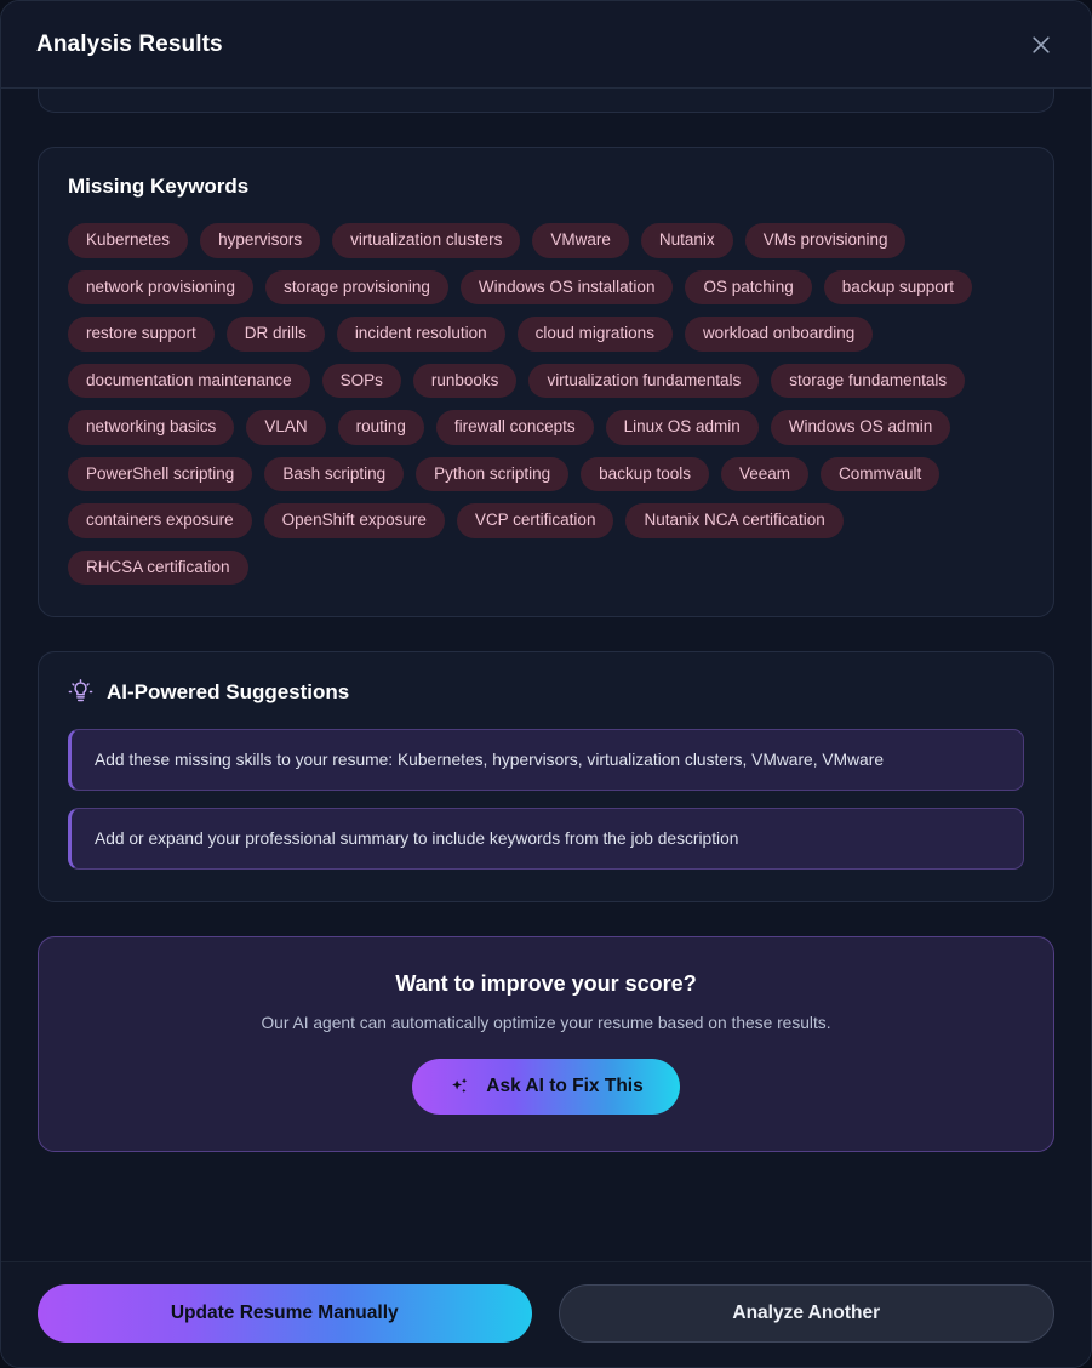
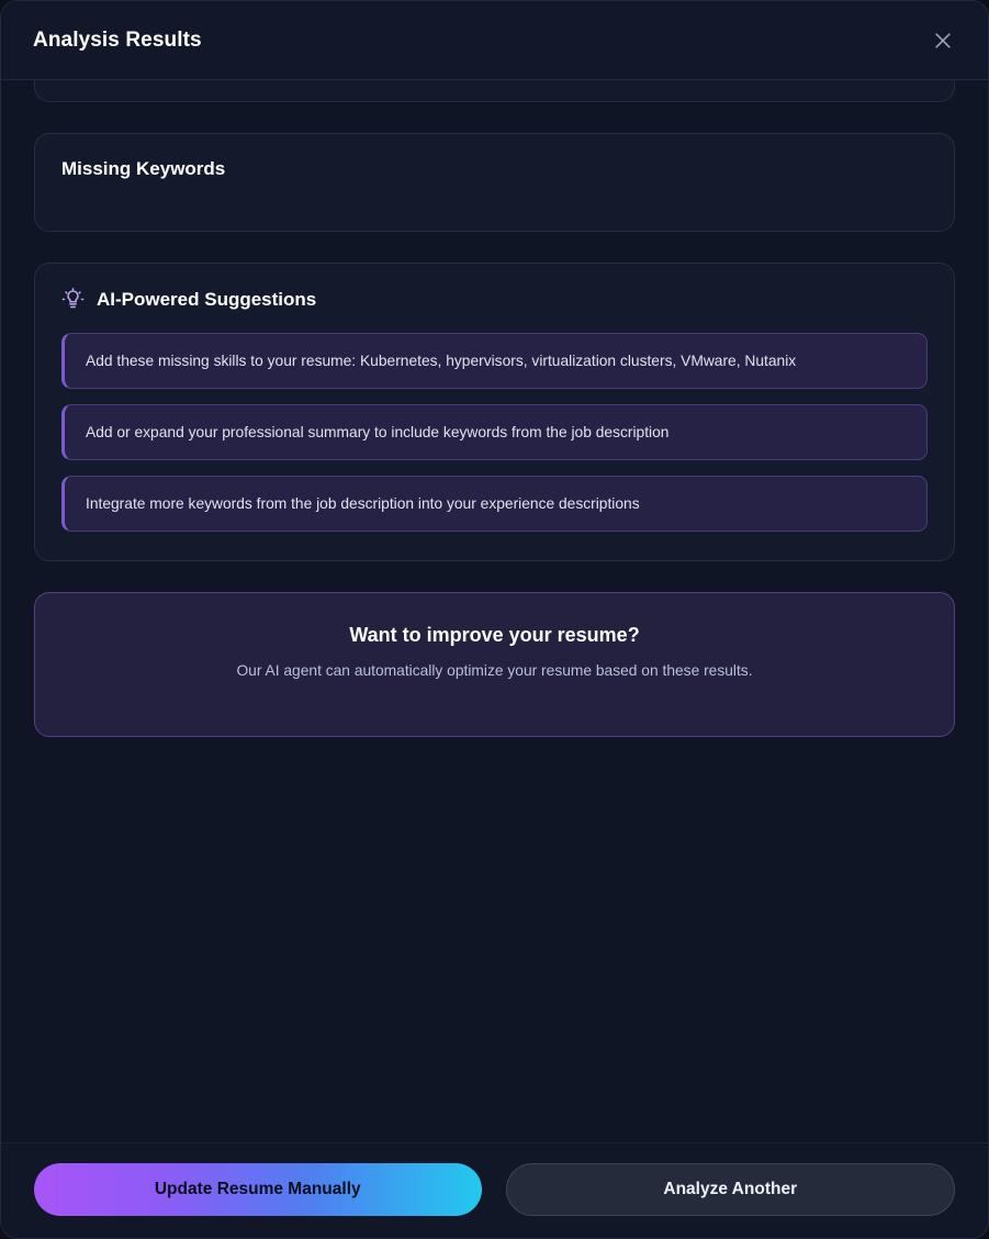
  Analysis Results
  Missing Keywords
- Kubernetes
- hypervisors
- virtualization clusters
- VMware
- Nutanix
- VMs provisioning
- network provisioning
- storage provisioning
- Windows OS installation
- OS patching
- backup support
- restore support
- DR drills
- incident resolution
- cloud migrations
- workload onboarding
- documentation maintenance
- SOPs
- runbooks
- virtualization fundamentals
- storage fundamentals
- networking basics
- VLAN
- routing
- firewall concepts
- Linux OS admin
- Windows OS admin
- PowerShell scripting
- Bash scripting
- Python scripting
- backup tools
- Veeam
- Commvault
- containers exposure
- OpenShift exposure
- VCP certification
- Nutanix NCA certification
- RHCSA certification
  AI-Powered Suggestions
- Add these missing skills to your resume: Kubernetes, hypervisors, virtualization clusters, VMware, VMware
+ Add these missing skills to your resume: Kubernetes, hypervisors, virtualization clusters, VMware, Nutanix
  Add or expand your professional summary to include keywords from the job description
+ Integrate more keywords from the job description into your experience descriptions
- Want to improve your score?
+ Want to improve your resume?
  Our AI agent can automatically optimize your resume based on these results.
- Ask AI to Fix This
  Update Resume Manually
  Analyze Another
